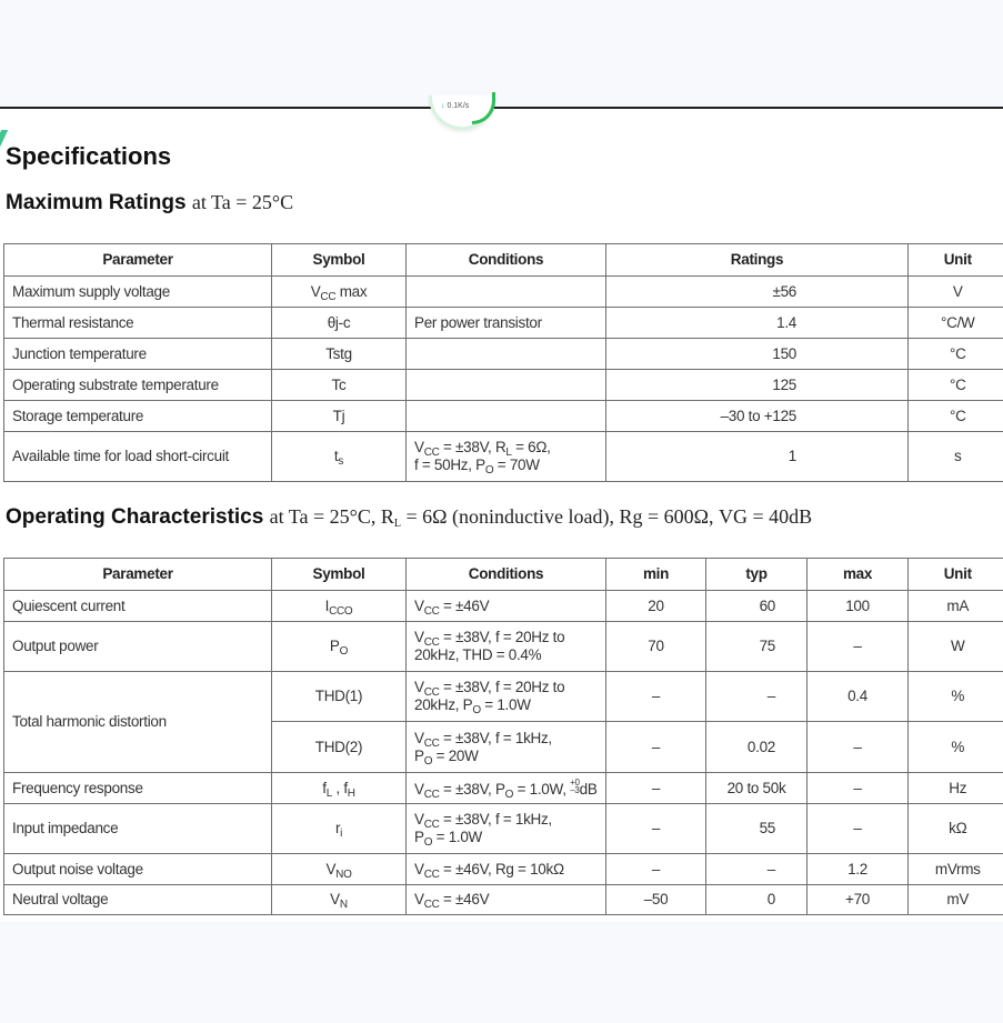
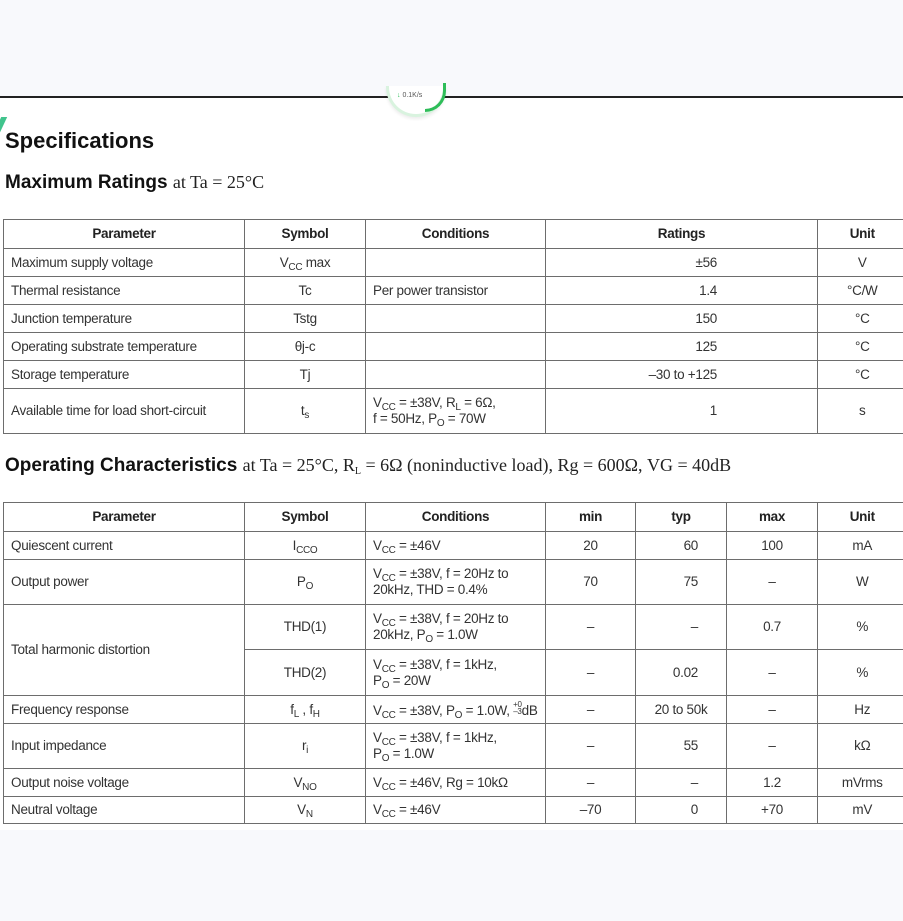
  Specifications
  Maximum Ratings at Ta = 25°C
  Parameter	Symbol	Conditions	Ratings	Unit
  Maximum supply voltage	VCC max		±56	V
- Thermal resistance	θj-c	Per power transistor	1.4	°C/W
+ Thermal resistance	Tc	Per power transistor	1.4	°C/W
  Junction temperature	Tstg		150	°C
- Operating substrate temperature	Tc		125	°C
+ Operating substrate temperature	θj-c		125	°C
  Storage temperature	Tj		–30 to +125	°C
  Available time for load short-circuit	ts	VCC = ±38V, RL = 6Ω,f = 50Hz, PO = 70W	1	s
  Operating Characteristics at Ta = 25°C, RL = 6Ω (noninductive load), Rg = 600Ω, VG = 40dB
  Parameter	Symbol	Conditions	min	typ	max	Unit
  Quiescent current	ICCO	VCC = ±46V	20	60	100	mA
  Output power	PO	VCC = ±38V, f = 20Hz to20kHz, THD = 0.4%	70	75	–	W
- Total harmonic distortion	THD(1)	VCC = ±38V, f = 20Hz to20kHz, PO = 1.0W	–	–	0.4	%
+ Total harmonic distortion	THD(1)	VCC = ±38V, f = 20Hz to20kHz, PO = 1.0W	–	–	0.7	%
  THD(2)	VCC = ±38V, f = 1kHz,PO = 20W	–	0.02	–	%
  Frequency response	fL , fH	VCC = ±38V, PO = 1.0W, +0–3dB	–	20 to 50k	–	Hz
  Input impedance	ri	VCC = ±38V, f = 1kHz,PO = 1.0W	–	55	–	kΩ
  Output noise voltage	VNO	VCC = ±46V, Rg = 10kΩ	–	–	1.2	mVrms
- Neutral voltage	VN	VCC = ±46V	–50	0	+70	mV
+ Neutral voltage	VN	VCC = ±46V	–70	0	+70	mV
